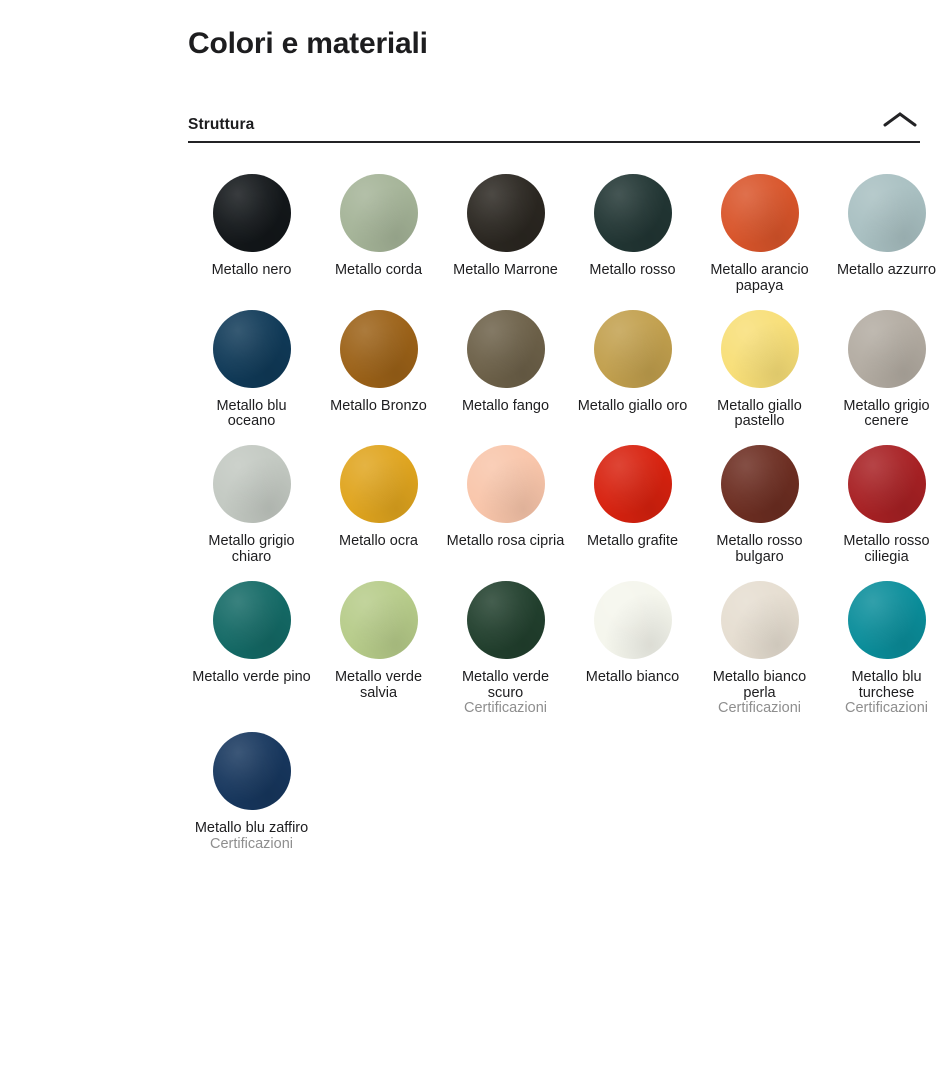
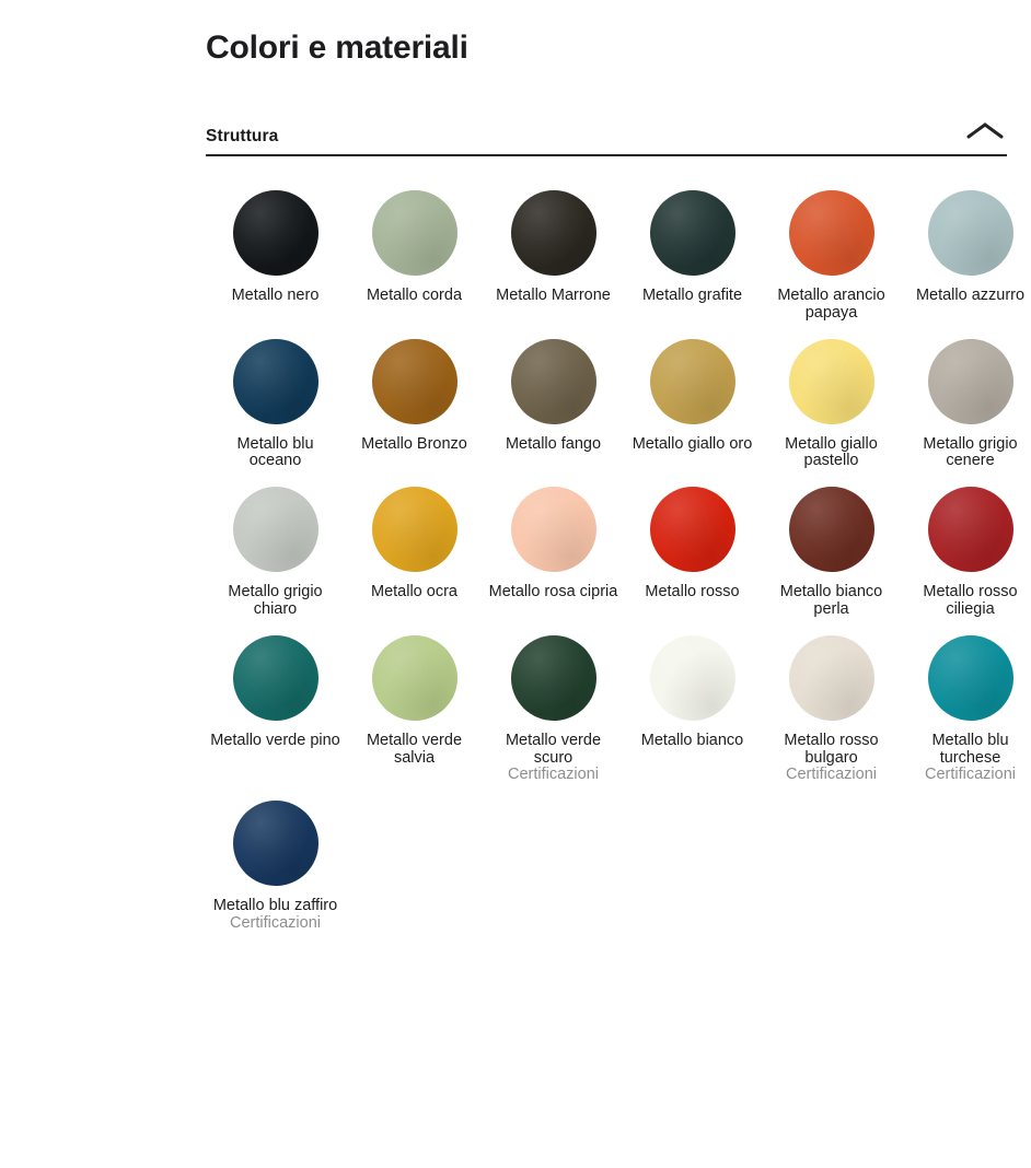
  Colori e materiali
  Struttura
  Metallo nero
  Metallo corda
  Metallo Marrone
- Metallo rosso
+ Metallo grafite
  Metallo arancio papaya
  Metallo azzurro
  Metallo blu oceano
  Metallo Bronzo
  Metallo fango
  Metallo giallo oro
  Metallo giallo pastello
  Metallo grigio cenere
  Metallo grigio chiaro
  Metallo ocra
  Metallo rosa cipria
- Metallo grafite
+ Metallo rosso
- Metallo rosso bulgaro
+ Metallo bianco perla
  Metallo rosso ciliegia
  Metallo verde pino
  Metallo verde salvia
  Metallo verde scuro
  Certificazioni
  Metallo bianco
- Metallo bianco perla
+ Metallo rosso bulgaro
  Certificazioni
  Metallo blu turchese
  Certificazioni
  Metallo blu zaffiro
  Certificazioni
